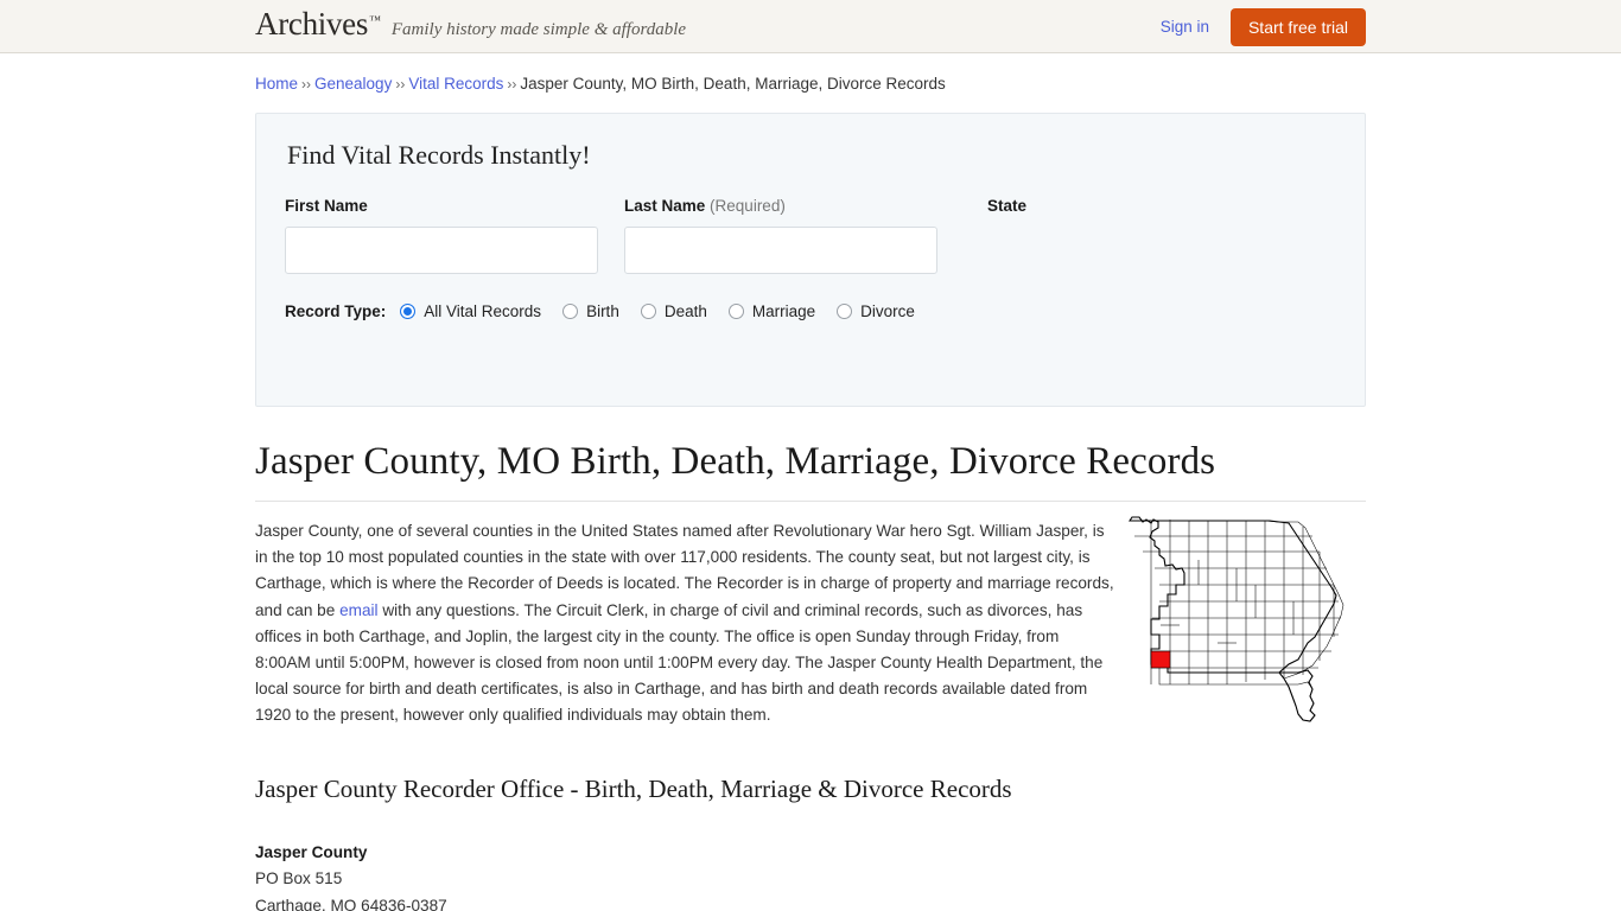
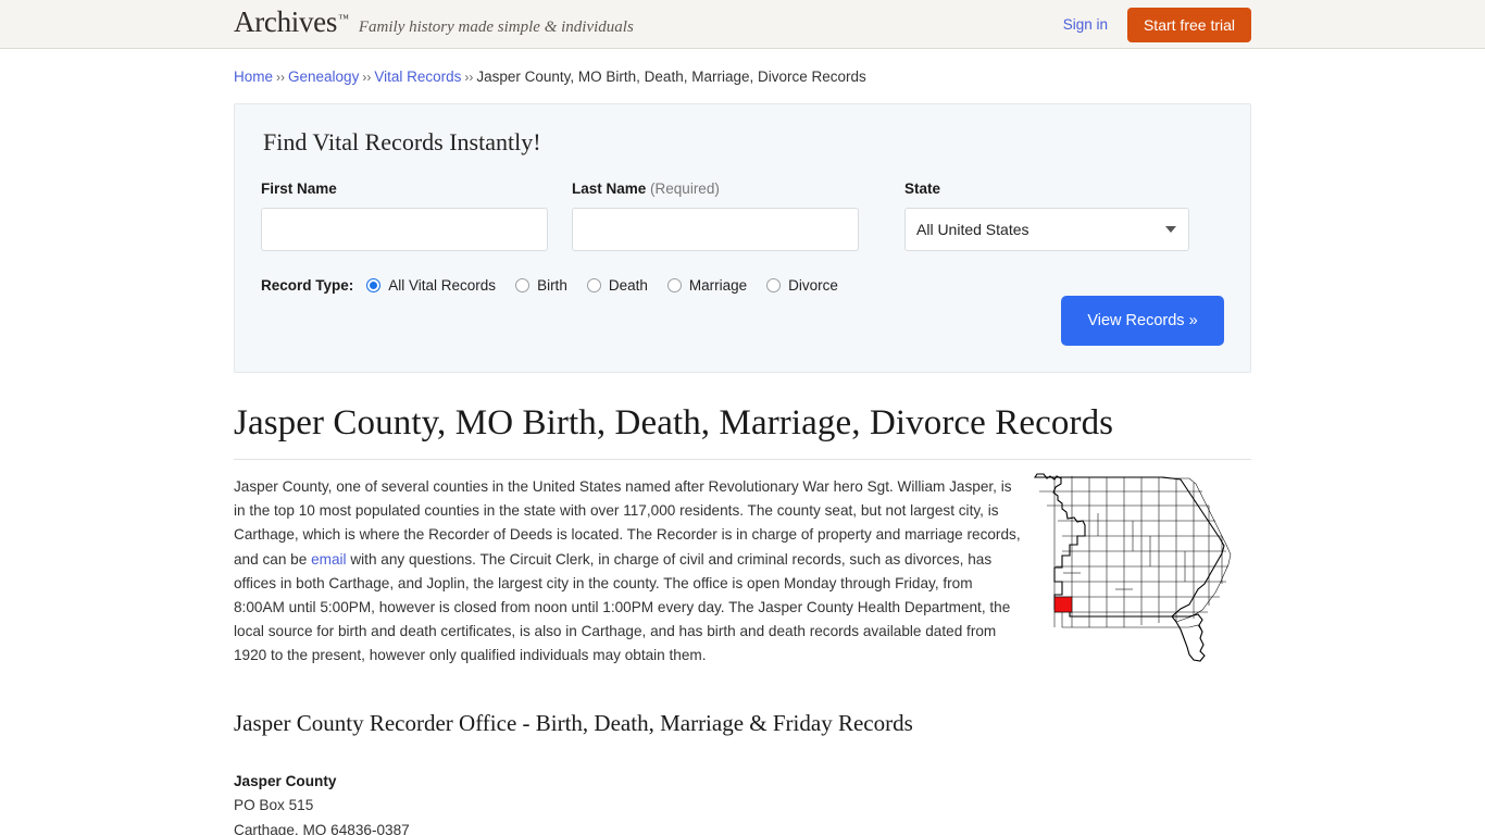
  Archives
  ™
- Family history made simple & affordable
+ Family history made simple & individuals
  Sign in
  Start free trial
  Home ›› Genealogy ›› Vital Records ›› Jasper County, MO Birth, Death, Marriage, Divorce Records
  Find Vital Records Instantly!
  First Name
  Last Name (Required)
  State
+ All United States
  Record Type:
  All Vital Records
  Birth
  Death
  Marriage
  Divorce
+ View Records »
  Jasper County, MO Birth, Death, Marriage, Divorce Records
- Jasper County, one of several counties in the United States named after Revolutionary War hero Sgt. William Jasper, is in the top 10 most populated counties in the state with over 117,000 residents. The county seat, but not largest city, is Carthage, which is where the Recorder of Deeds is located. The Recorder is in charge of property and marriage records, and can be email with any questions. The Circuit Clerk, in charge of civil and criminal records, such as divorces, has offices in both Carthage, and Joplin, the largest city in the county. The office is open Sunday through Friday, from 8:00AM until 5:00PM, however is closed from noon until 1:00PM every day. The Jasper County Health Department, the local source for birth and death certificates, is also in Carthage, and has birth and death records available dated from 1920 to the present, however only qualified individuals may obtain them.
+ Jasper County, one of several counties in the United States named after Revolutionary War hero Sgt. William Jasper, is in the top 10 most populated counties in the state with over 117,000 residents. The county seat, but not largest city, is Carthage, which is where the Recorder of Deeds is located. The Recorder is in charge of property and marriage records, and can be email with any questions. The Circuit Clerk, in charge of civil and criminal records, such as divorces, has offices in both Carthage, and Joplin, the largest city in the county. The office is open Monday through Friday, from 8:00AM until 5:00PM, however is closed from noon until 1:00PM every day. The Jasper County Health Department, the local source for birth and death certificates, is also in Carthage, and has birth and death records available dated from 1920 to the present, however only qualified individuals may obtain them.
- Jasper County Recorder Office - Birth, Death, Marriage & Divorce Records
+ Jasper County Recorder Office - Birth, Death, Marriage & Friday Records
  Jasper County
  PO Box 515
  Carthage, MO 64836-0387
